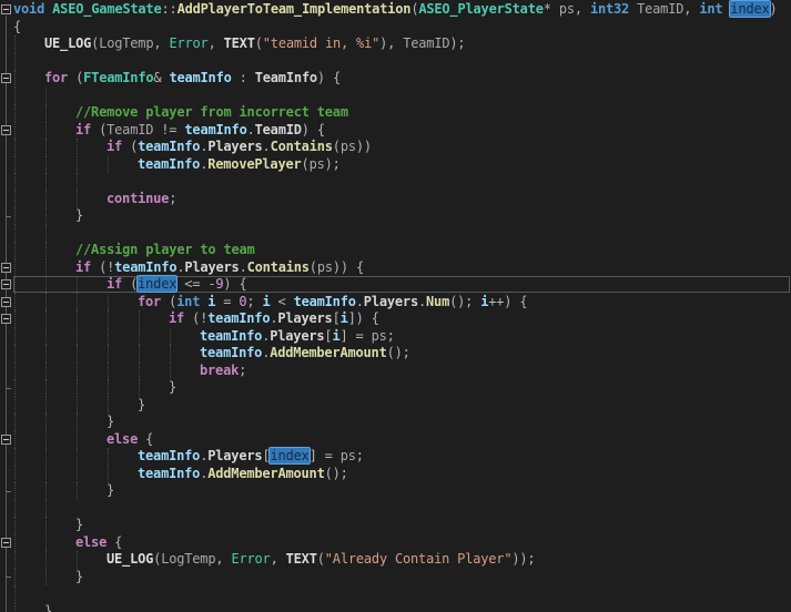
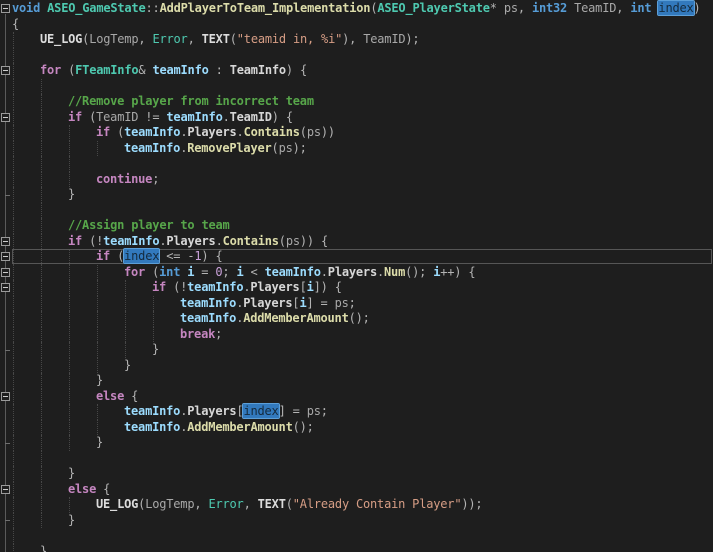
  void ASEO_GameState::AddPlayerToTeam_Implementation(ASEO_PlayerState* ps, int32 TeamID, int index)
  {
  UE_LOG(LogTemp, Error, TEXT("teamid in, %i"), TeamID);
  for (FTeamInfo& teamInfo : TeamInfo) {
  //Remove player from incorrect team
  if (TeamID != teamInfo.TeamID) {
  if (teamInfo.Players.Contains(ps))
  teamInfo.RemovePlayer(ps);
  continue;
  }
  //Assign player to team
  if (!teamInfo.Players.Contains(ps)) {
- if (index <= -9) {
+ if (index <= -1) {
  for (int i = 0; i < teamInfo.Players.Num(); i++) {
  if (!teamInfo.Players[i]) {
  teamInfo.Players[i] = ps;
  teamInfo.AddMemberAmount();
  break;
  }
  }
  }
  else {
  teamInfo.Players[index] = ps;
  teamInfo.AddMemberAmount();
  }
  }
  else {
  UE_LOG(LogTemp, Error, TEXT("Already Contain Player"));
  }
  }
